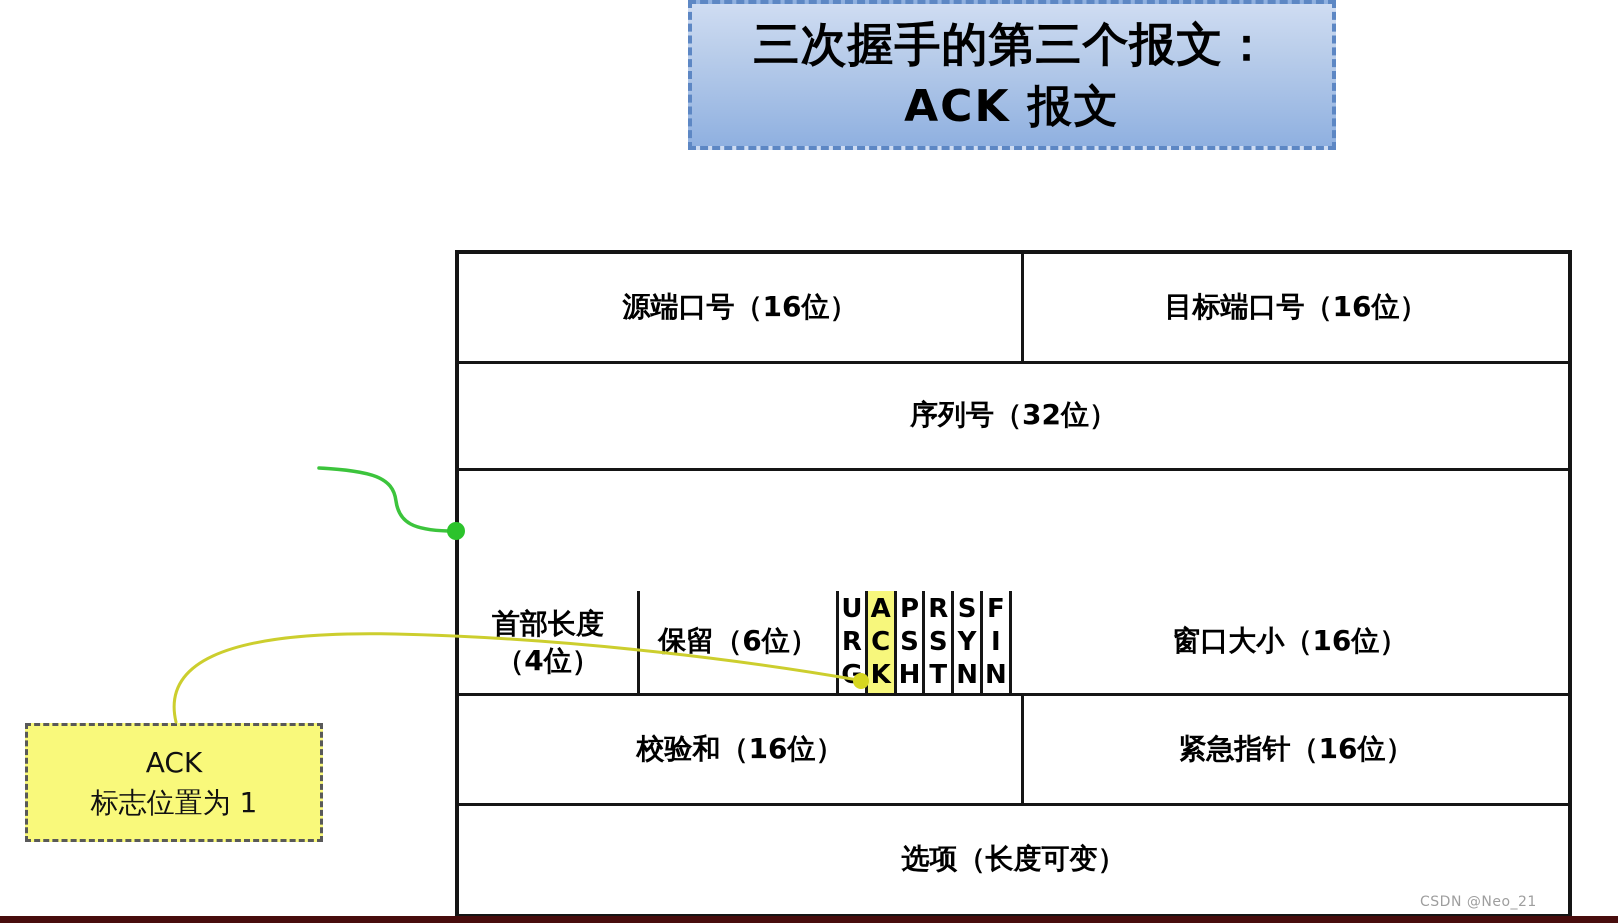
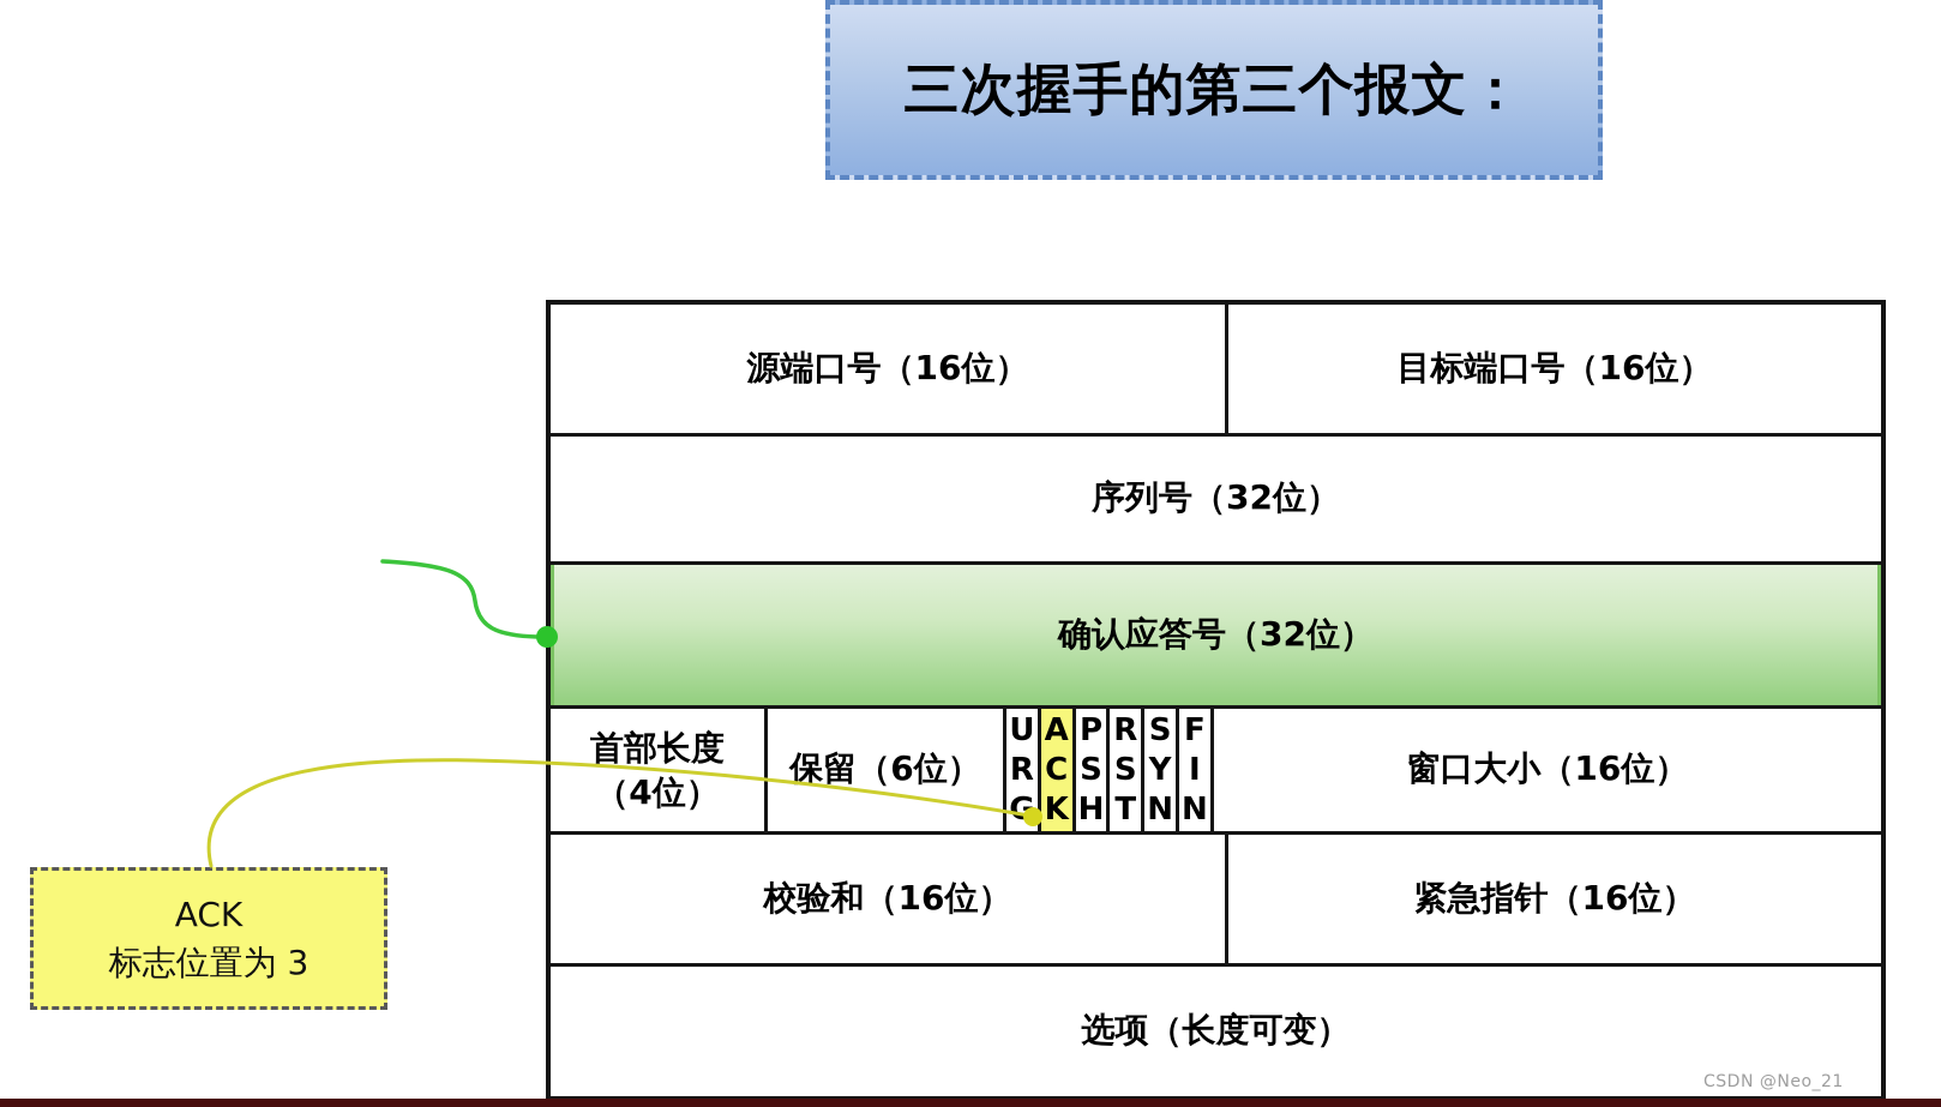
  三次握手的第三个报文：
- ACK 报文
  ACK
- 标志位置为 1
+ 标志位置为 3
  源端口号（16位）
  目标端口号（16位）
  序列号（32位）
+ 确认应答号（32位）
  首部长度
  （4位）
  保留（6位）
  URG
  ACK
  PSH
  RST
  SYN
  FIN
  窗口大小（16位）
  校验和（16位）
  紧急指针（16位）
  选项（长度可变）
  CSDN @Neo_21
